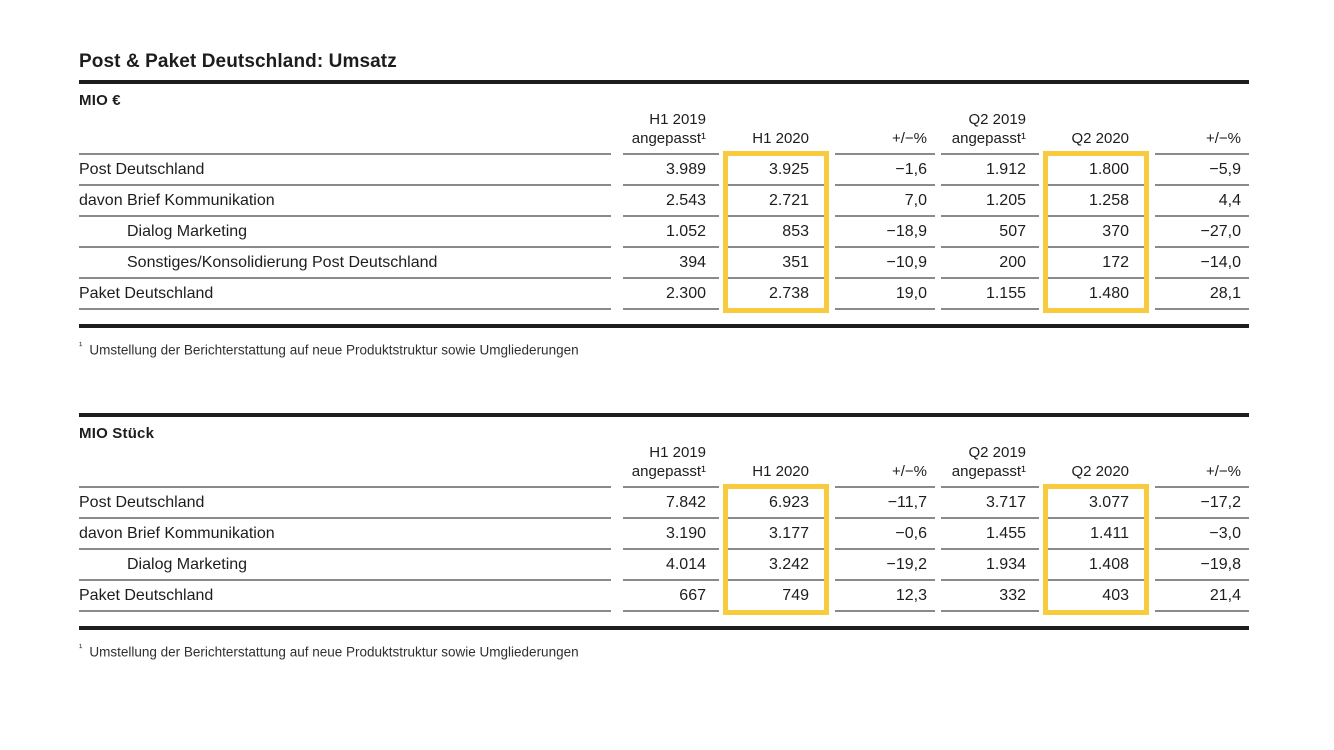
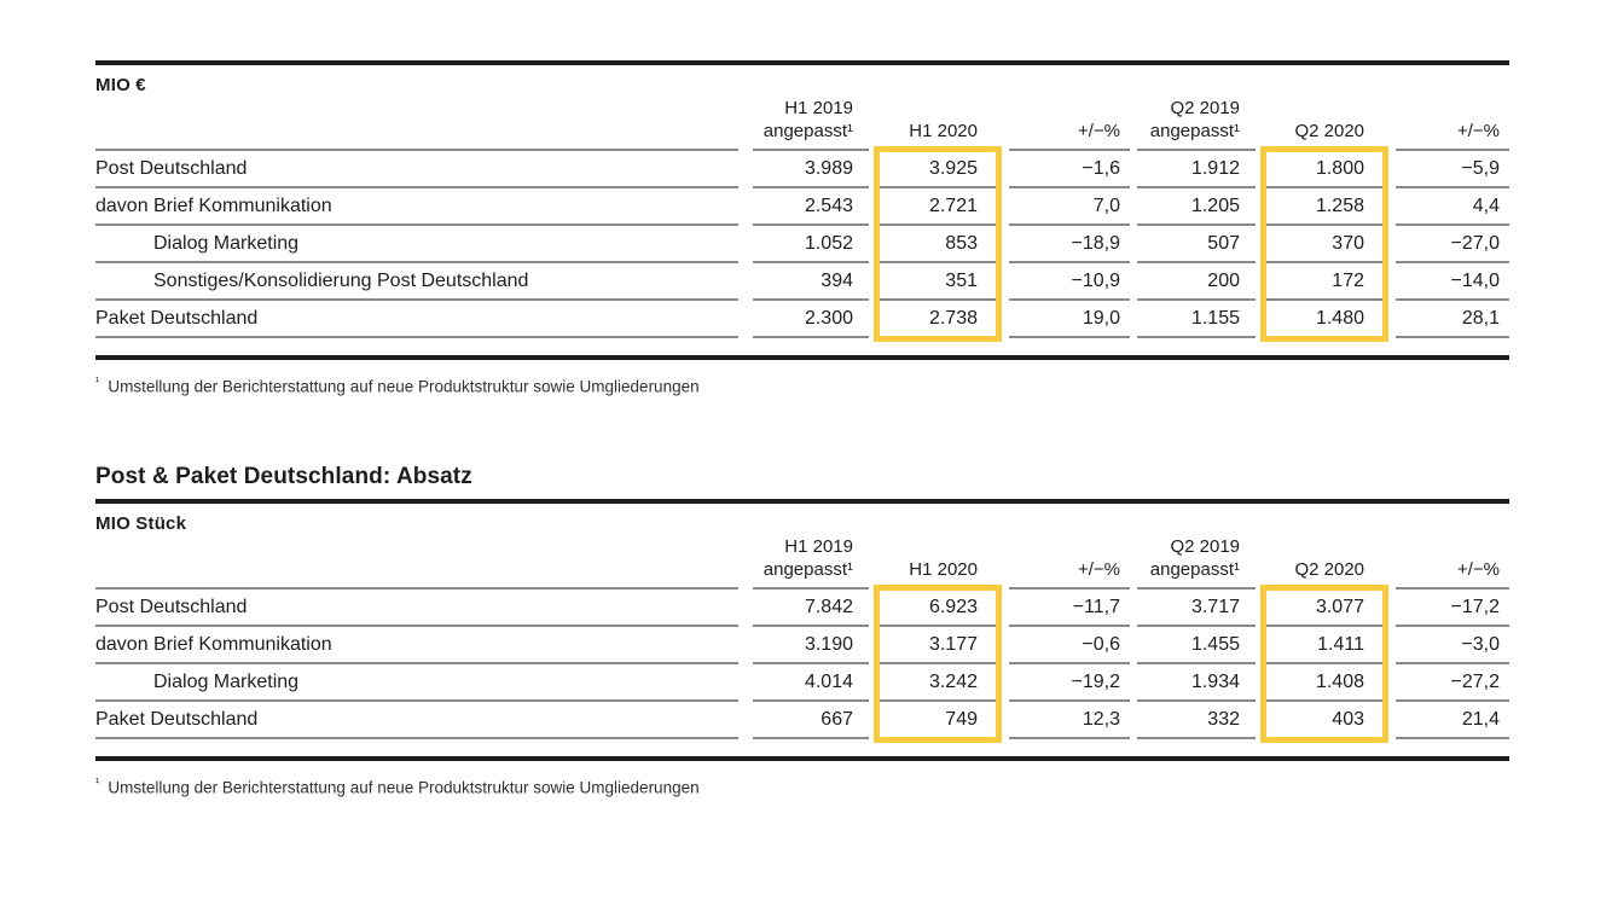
- Post & Paket Deutschland: Umsatz
  MIO €
  H1 2019
  angepasst¹
  H1 2020
  +/−%
  Q2 2019
  angepasst¹
  Q2 2020
  +/−%
  Post Deutschland
  3.989
  3.925
  −1,6
  1.912
  1.800
  −5,9
  davon Brief Kommunikation
  2.543
  2.721
  7,0
  1.205
  1.258
  4,4
  Dialog Marketing
  1.052
  853
  −18,9
  507
  370
  −27,0
  Sonstiges/Konsolidierung Post Deutschland
  394
  351
  −10,9
  200
  172
  −14,0
  Paket Deutschland
  2.300
  2.738
  19,0
  1.155
  1.480
  28,1
  ¹ Umstellung der Berichterstattung auf neue Produktstruktur sowie Umgliederungen
+ Post & Paket Deutschland: Absatz
  MIO Stück
  H1 2019
  angepasst¹
  H1 2020
  +/−%
  Q2 2019
  angepasst¹
  Q2 2020
  +/−%
  Post Deutschland
  7.842
  6.923
  −11,7
  3.717
  3.077
  −17,2
  davon Brief Kommunikation
  3.190
  3.177
  −0,6
  1.455
  1.411
  −3,0
  Dialog Marketing
  4.014
  3.242
  −19,2
  1.934
  1.408
- −19,8
+ −27,2
  Paket Deutschland
  667
  749
  12,3
  332
  403
  21,4
  ¹ Umstellung der Berichterstattung auf neue Produktstruktur sowie Umgliederungen
